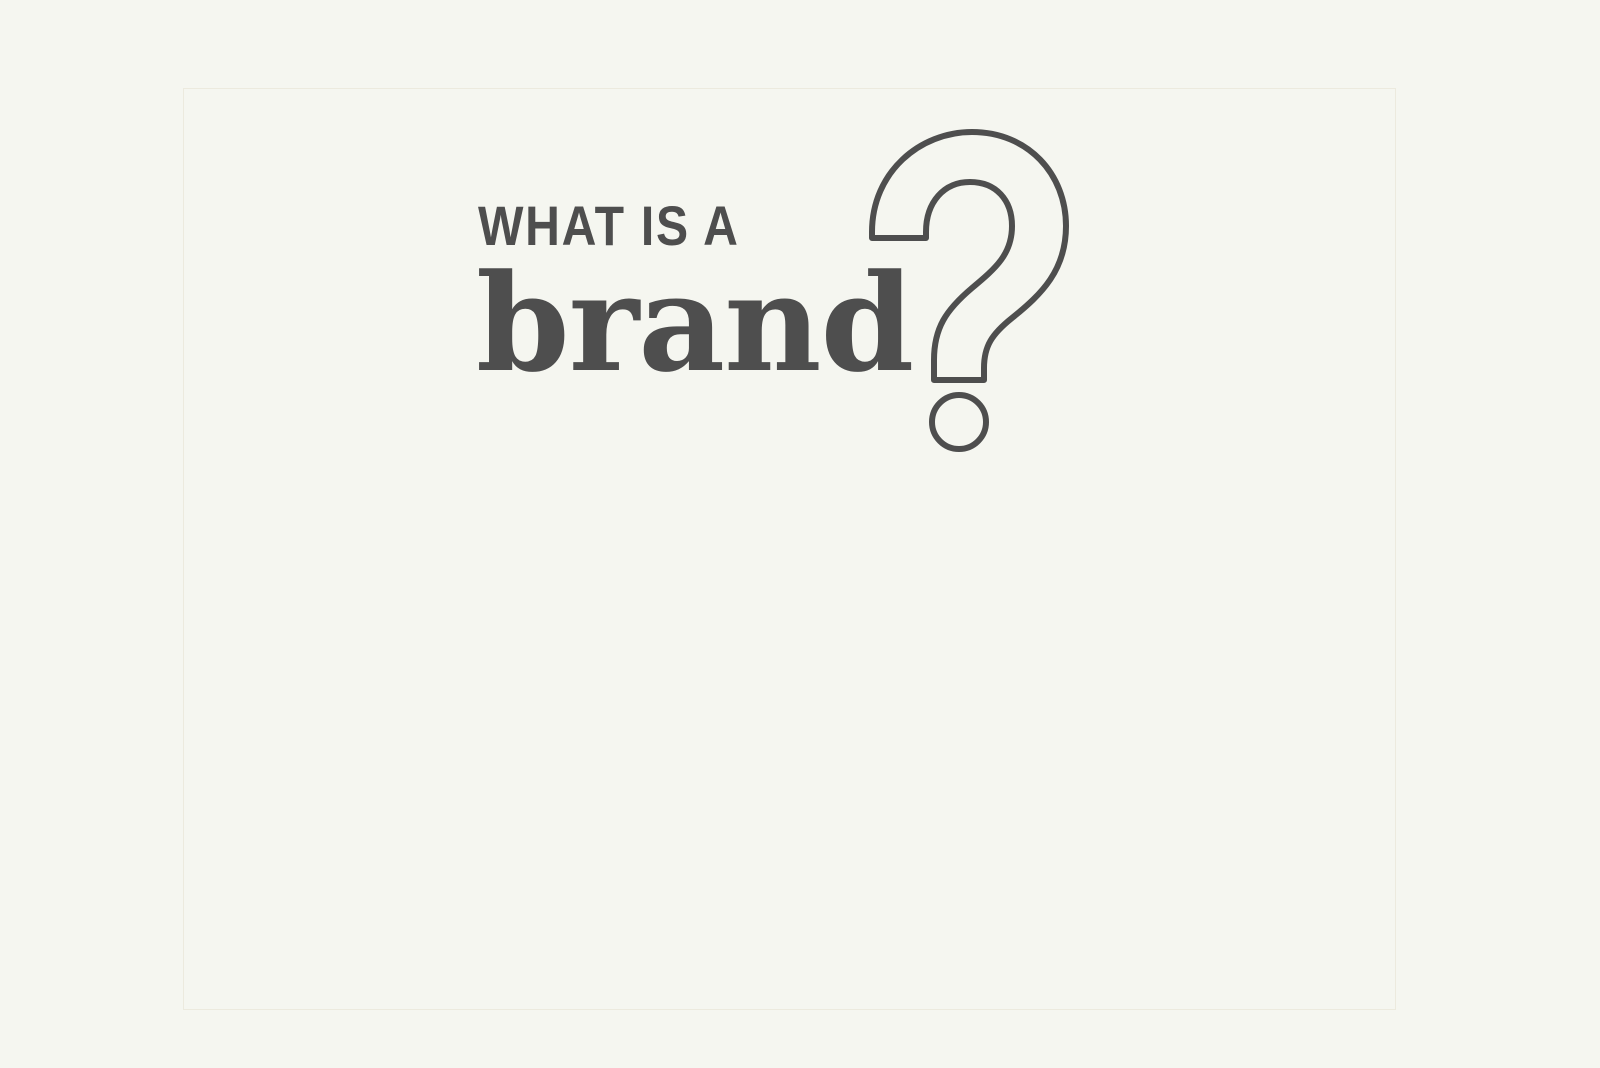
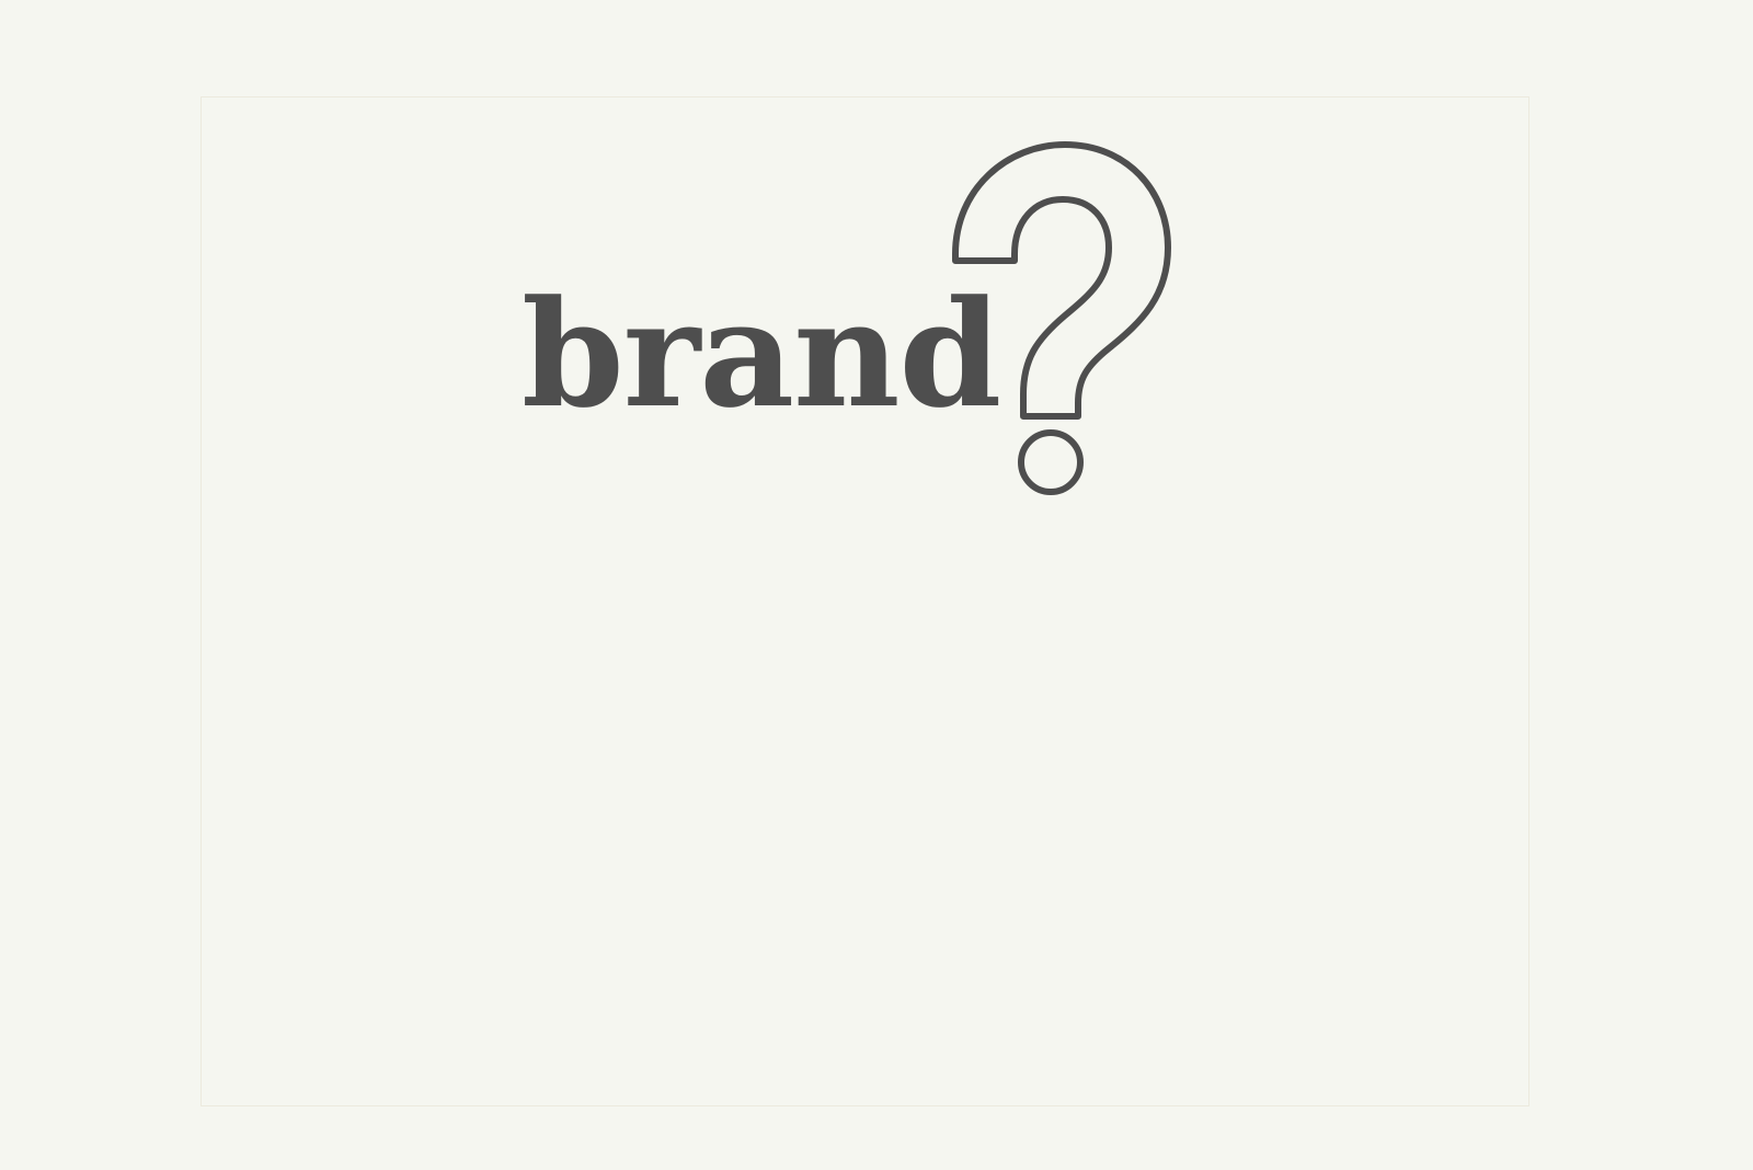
- WHAT IS A
  brand
